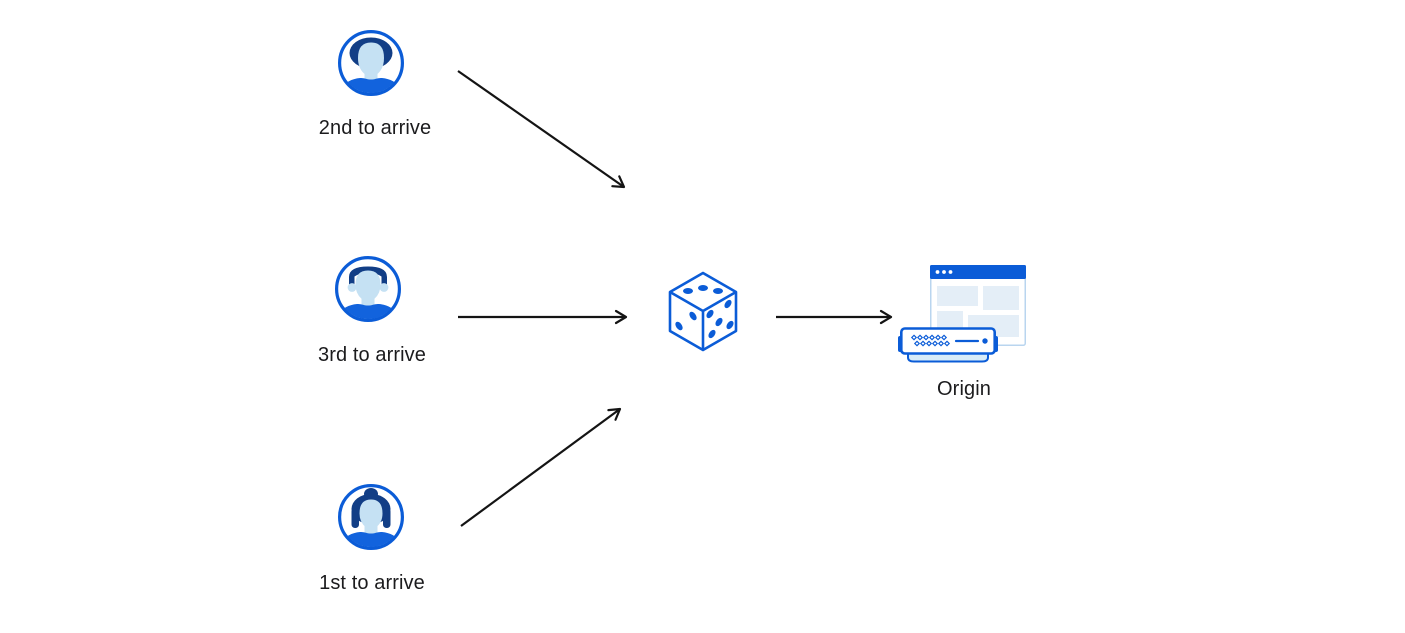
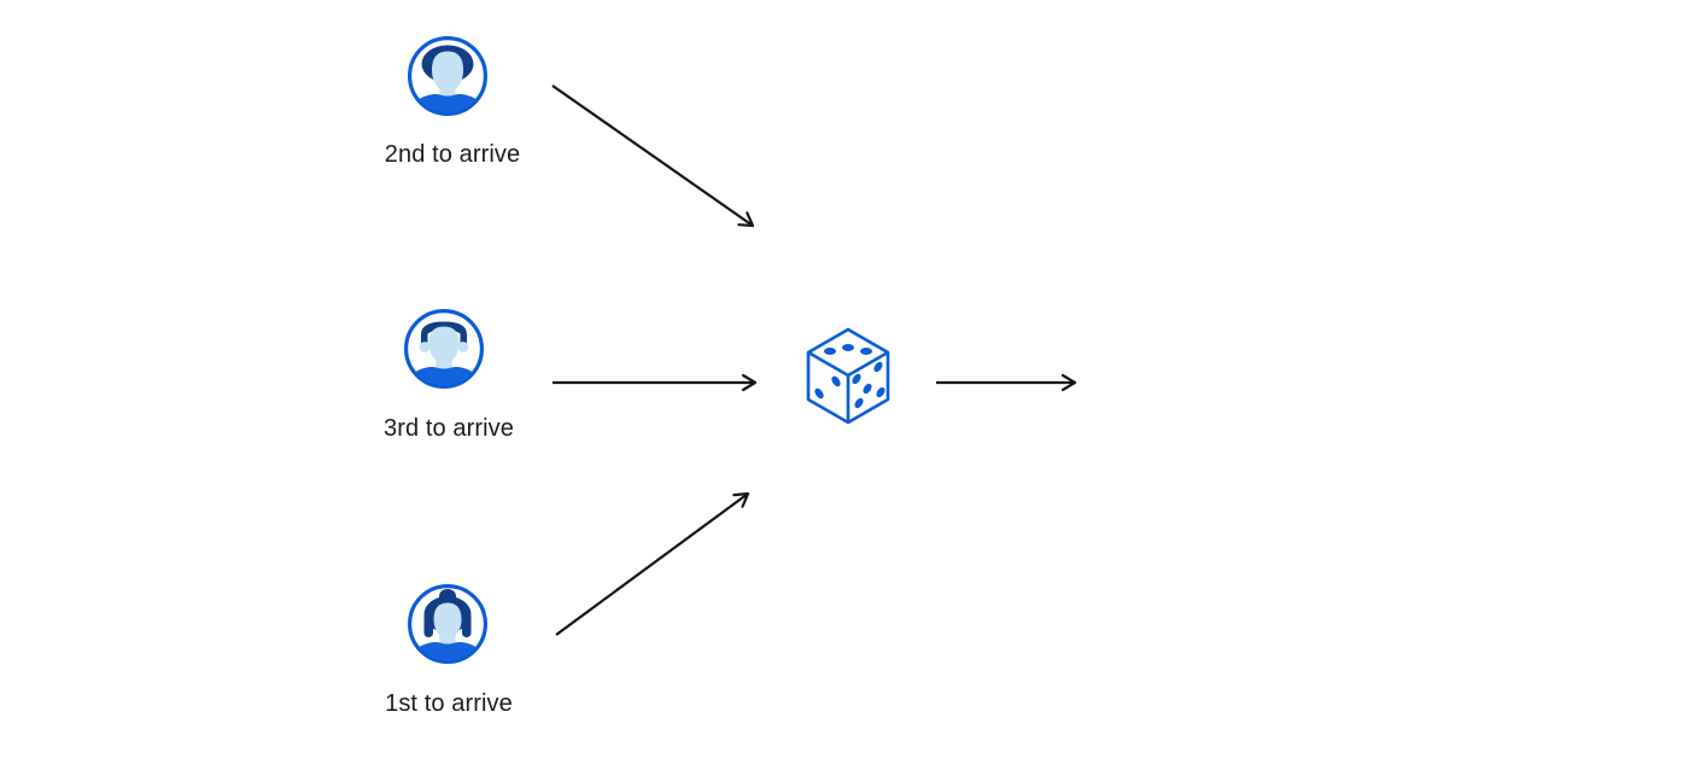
  2nd to arrive
  3rd to arrive
  1st to arrive
- Origin
